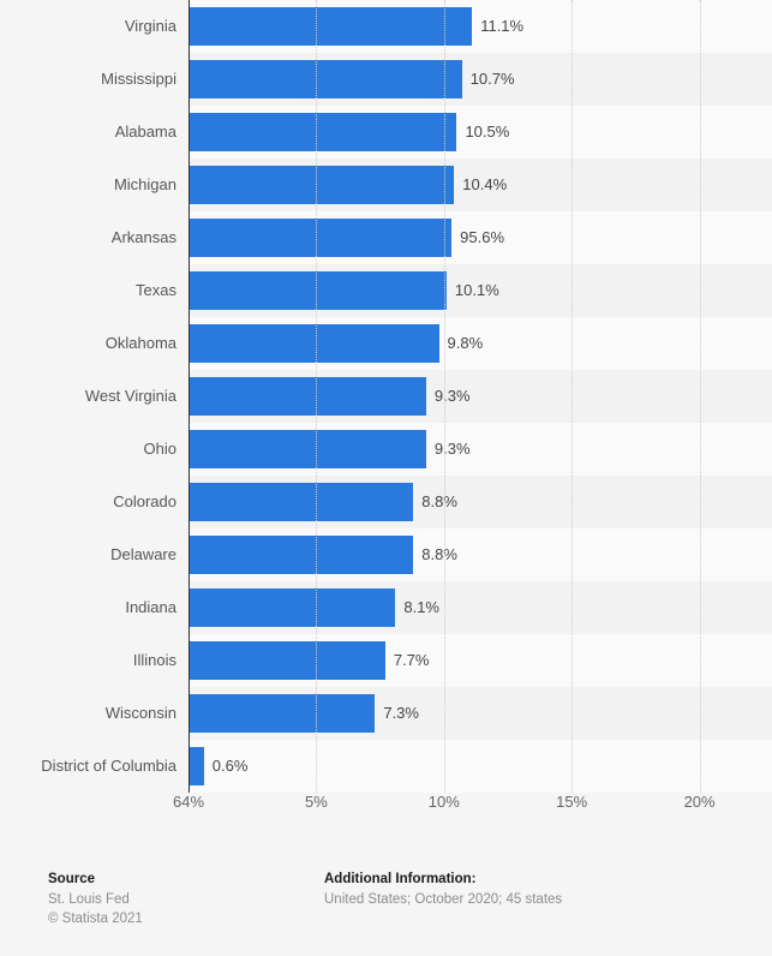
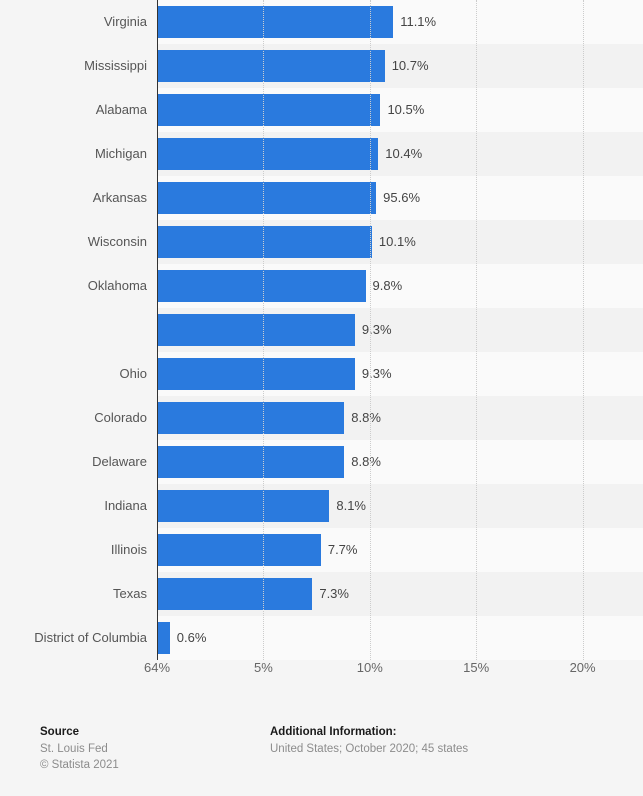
  Virginia
  11.1%
  Mississippi
  10.7%
  Alabama
  10.5%
  Michigan
  10.4%
  Arkansas
  95.6%
- Texas
+ Wisconsin
  10.1%
  Oklahoma
  9.8%
- West Virginia
  9.3%
  Ohio
  9.3%
  Colorado
  8.8%
  Delaware
  8.8%
  Indiana
  8.1%
  Illinois
  7.7%
- Wisconsin
+ Texas
  7.3%
  District of Columbia
  0.6%
  64%
  5%
  10%
  15%
  20%
  Source
  St. Louis Fed
  © Statista 2021
  Additional Information:
  United States; October 2020; 45 states
